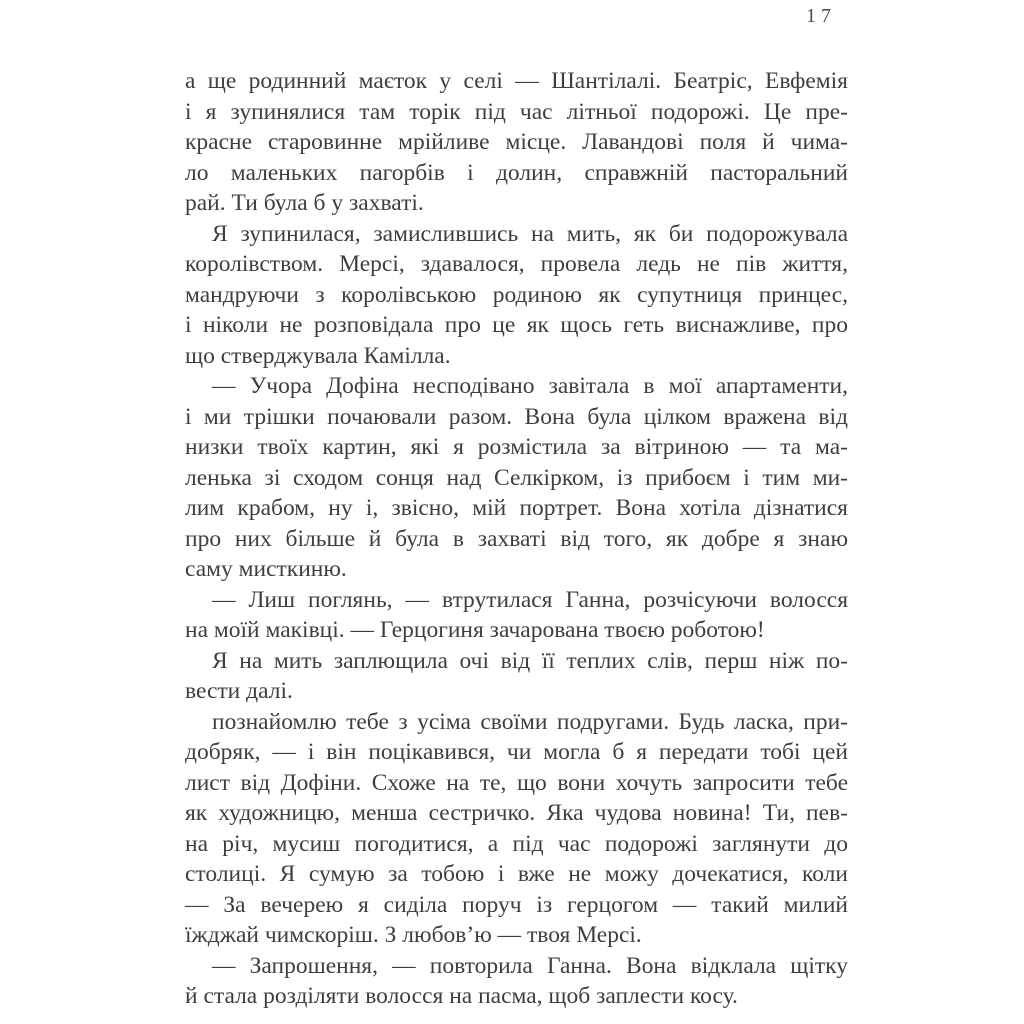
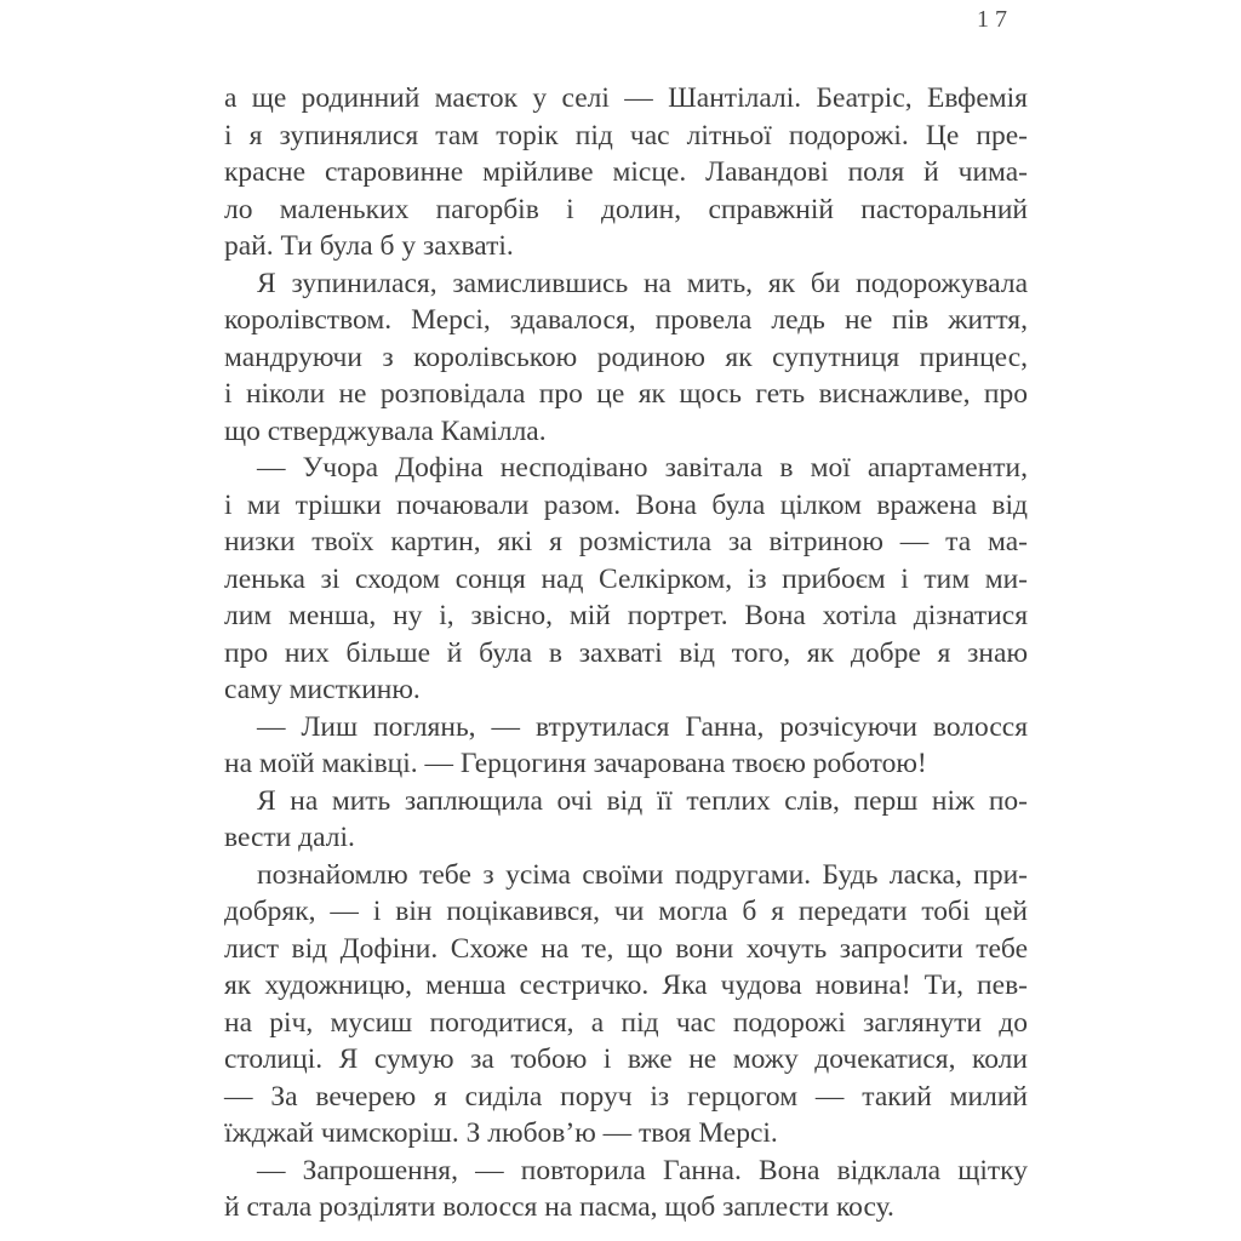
  17
  а ще родинний маєток у селі — Шантілалі. Беатріс, Евфемія
  і я зупинялися там торік під час літньої подорожі. Це пре-
  красне старовинне мрійливе місце. Лавандові поля й чима-
  ло маленьких пагорбів і долин, справжній пасторальний
  рай. Ти була б у захваті.
  Я зупинилася, замислившись на мить, як би подорожувала
  королівством. Мерсі, здавалося, провела ледь не пів життя,
  мандруючи з королівською родиною як супутниця принцес,
  і ніколи не розповідала про це як щось геть виснажливе, про
  що стверджувала Камілла.
  — Учора Дофіна несподівано завітала в мої апартаменти,
  і ми трішки почаювали разом. Вона була цілком вражена від
  низки твоїх картин, які я розмістила за вітриною — та ма-
  ленька зі сходом сонця над Селкірком, із прибоєм і тим ми-
- лим крабом, ну і, звісно, мій портрет. Вона хотіла дізнатися
+ лим менша, ну і, звісно, мій портрет. Вона хотіла дізнатися
  про них більше й була в захваті від того, як добре я знаю
  саму мисткиню.
  — Лиш поглянь, — втрутилася Ганна, розчісуючи волосся
  на моїй маківці. — Герцогиня зачарована твоєю роботою!
  Я на мить заплющила очі від її теплих слів, перш ніж по-
  вести далі.
  познайомлю тебе з усіма своїми подругами. Будь ласка, при-
  добряк, — і він поцікавився, чи могла б я передати тобі цей
  лист від Дофіни. Схоже на те, що вони хочуть запросити тебе
  як художницю, менша сестричко. Яка чудова новина! Ти, пев-
  на річ, мусиш погодитися, а під час подорожі заглянути до
  столиці. Я сумую за тобою і вже не можу дочекатися, коли
  — За вечерею я сиділа поруч із герцогом — такий милий
  їжджай чимскоріш. З любов’ю — твоя Мерсі.
  — Запрошення, — повторила Ганна. Вона відклала щітку
  й стала розділяти волосся на пасма, щоб заплести косу.
